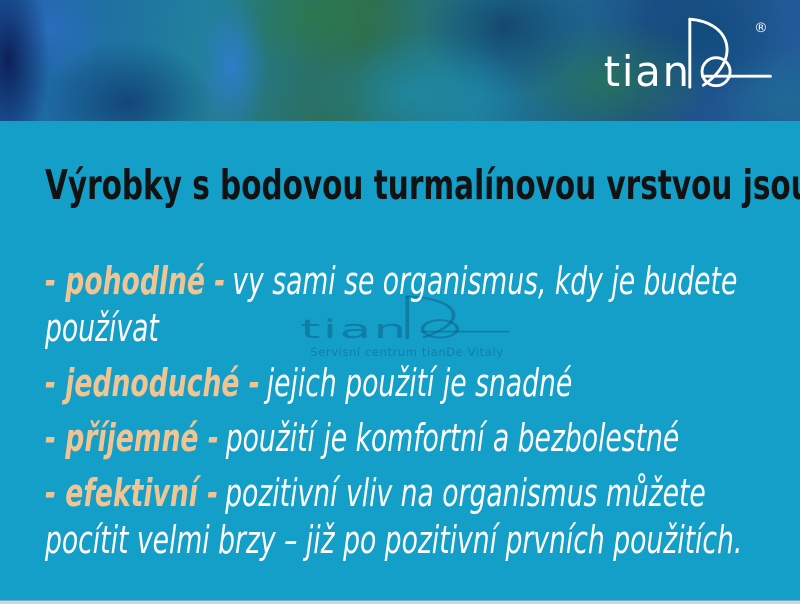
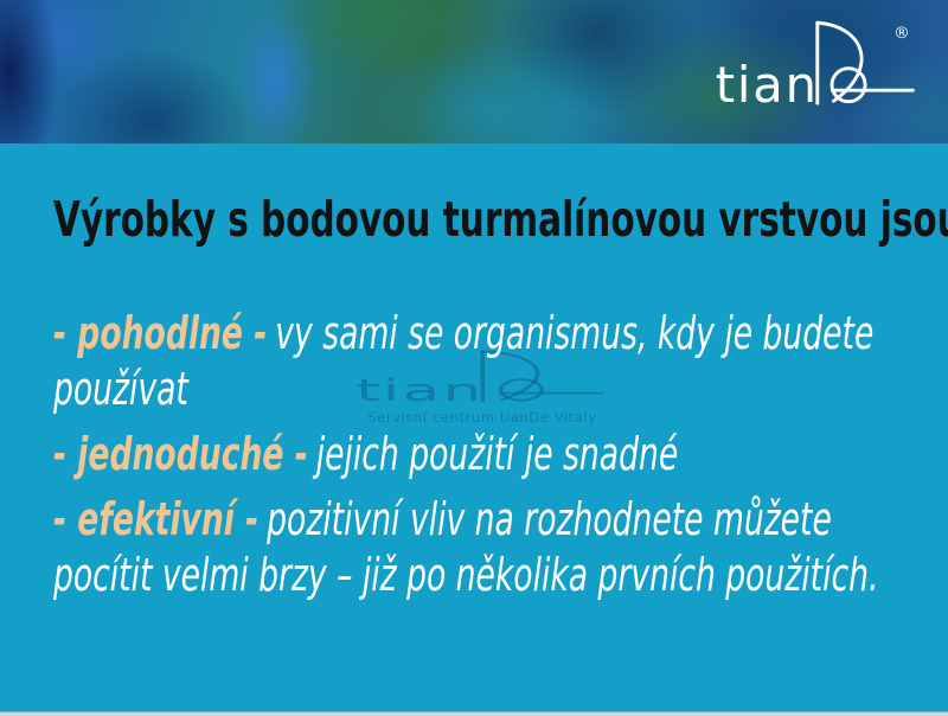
  ®
  Servisní centrum tianDe Vitaly
  Výrobky s bodovou turmalínovou vrstvou jso
  - pohodlné - vy sami se organismus, kdy je budete
  používat
  - jednoduché - jejich použití je snadné
- - příjemné - použití je komfortní a bezbolestné
- - efektivní - pozitivní vliv na organismus můžete
+ - efektivní - pozitivní vliv na rozhodnete můžete
- pocítit velmi brzy – již po pozitivní prvních použitích.
+ pocítit velmi brzy – již po několika prvních použitích.
